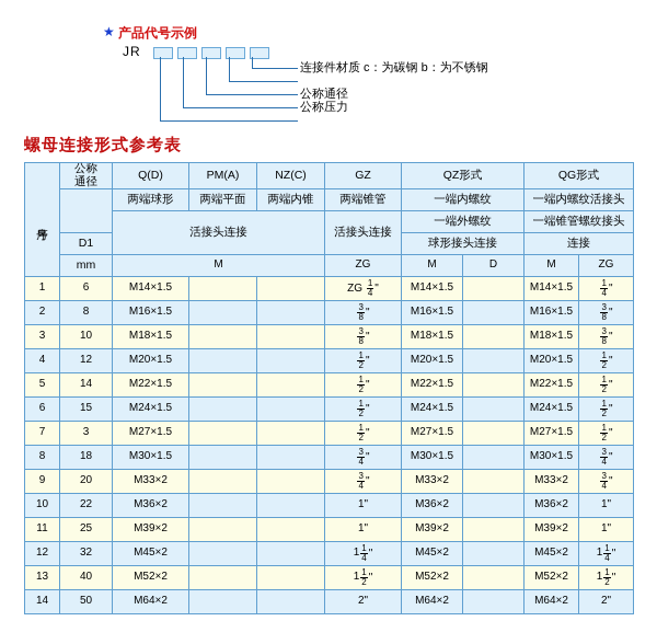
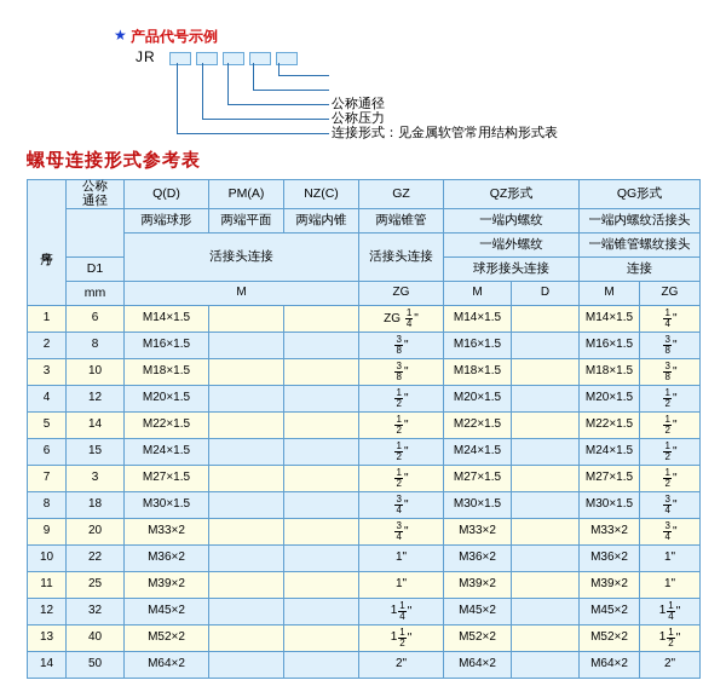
  ★
  产品代号示例
  JR
- 连接件材质 c：为碳钢 b：为不锈钢
  公称通径
  公称压力
+ 连接形式：见金属软管常用结构形式表
  螺母连接形式参考表
  	公称通径	Q(D)	PM(A)	NZ(C)	GZ	QZ形式	QG形式
  	两端球形	两端平面	两端内锥	两端锥管	一端内螺纹	一端内螺纹活接头
  活接头连接	活接头连接	一端外螺纹	一端锥管螺纹接头
  D1	球形接头连接	连接
  mm	M	ZG	M	D	M	ZG
  1	6	M14×1.5			ZG 14 "	M14×1.5		M14×1.5	14 "
  2	8	M16×1.5			38 "	M16×1.5		M16×1.5	38 "
  3	10	M18×1.5			38 "	M18×1.5		M18×1.5	38 "
  4	12	M20×1.5			12 "	M20×1.5		M20×1.5	12 "
  5	14	M22×1.5			12 "	M22×1.5		M22×1.5	12 "
  6	15	M24×1.5			12 "	M24×1.5		M24×1.5	12 "
  7	3	M27×1.5			12 "	M27×1.5		M27×1.5	12 "
  8	18	M30×1.5			34 "	M30×1.5		M30×1.5	34 "
  9	20	M33×2			34 "	M33×2		M33×2	34 "
  10	22	M36×2			1"	M36×2		M36×2	1"
  11	25	M39×2			1"	M39×2		M39×2	1"
  12	32	M45×2			1 14 "	M45×2		M45×2	1 14 "
  13	40	M52×2			1 12 "	M52×2		M52×2	1 12 "
  14	50	M64×2			2"	M64×2		M64×2	2"
